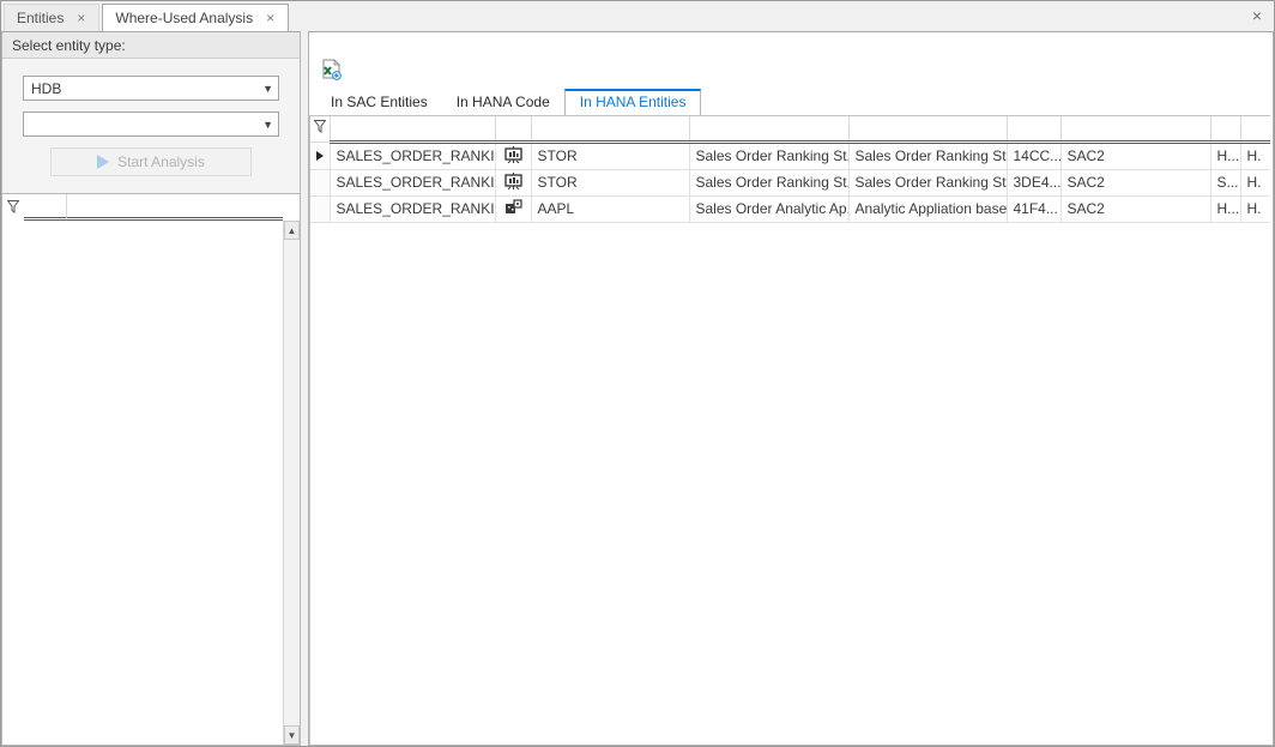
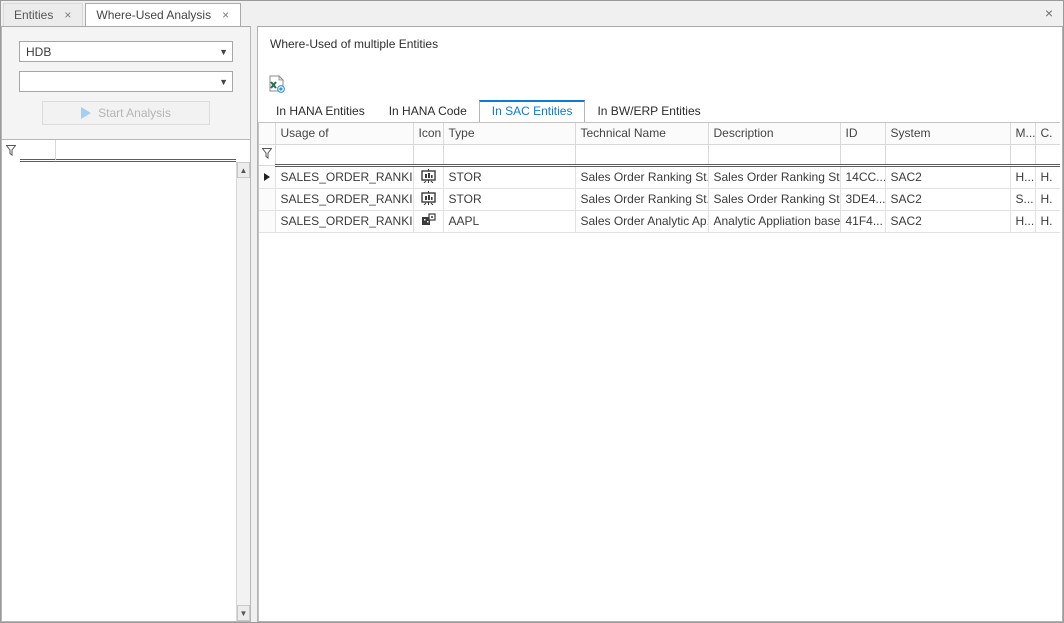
  Entities
  ×
  Where-Used Analysis
  ×
  ×
- Select entity type:
  HDB
  ▼
  ▼
  Start Analysis
  ▲
  ▼
+ Where-Used of multiple Entities
- In SAC Entities
+ In HANA Entities
  In HANA Code
- In HANA Entities
+ In SAC Entities
+ In BW/ERP Entities
+ 	Usage of	Icon	Type	Technical Name	Description	ID	System	M...	C.
  	SALES_ORDER_RANKI		STOR	Sales Order Ranking St	Sales Order Ranking St	14CC...	SAC2	H...	H.
  	SALES_ORDER_RANKI		STOR	Sales Order Ranking St	Sales Order Ranking St	3DE4...	SAC2	S...	H.
  	SALES_ORDER_RANKI		AAPL	Sales Order Analytic Ap	Analytic Appliation base	41F4...	SAC2	H...	H.
